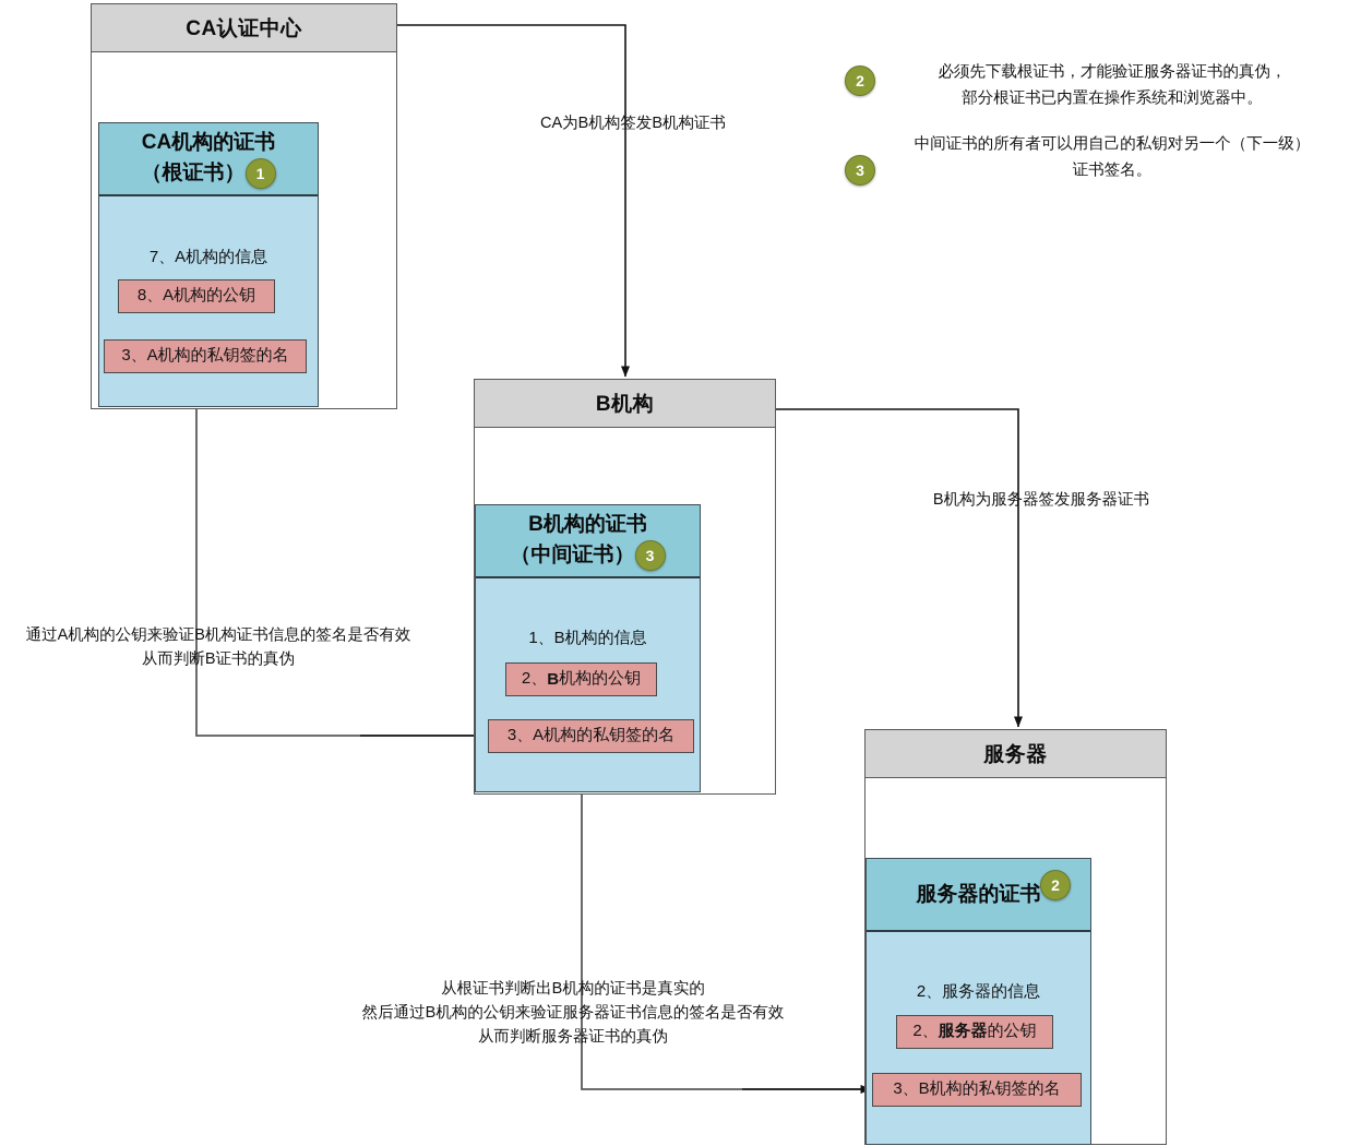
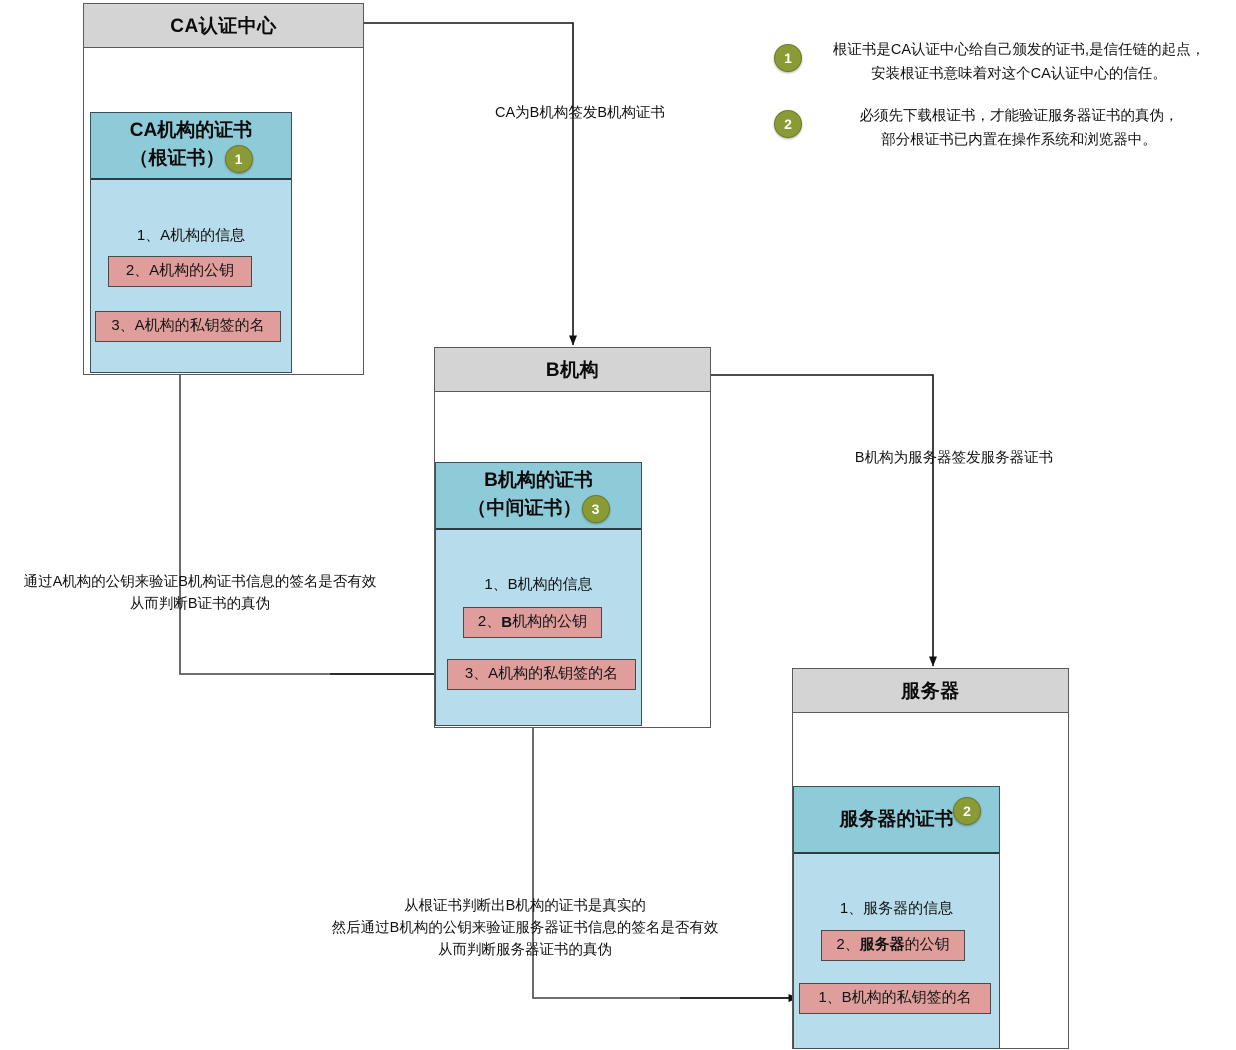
  CA认证中心
  CA机构的证书
  （根证书） 1
- 7、A机构的信息
+ 1、A机构的信息
- 8、A机构的公钥
+ 2、A机构的公钥
  3、A机构的私钥签的名
  B机构
  B机构的证书
  （中间证书） 3
  1、B机构的信息
  2、
  B
  机构的公钥
  3、A机构的私钥签的名
  服务器
  服务器的证书
  2
- 2、服务器的信息
+ 1、服务器的信息
  2、
  服务器
  的公钥
- 3、B机构的私钥签的名
+ 1、B机构的私钥签的名
  CA为B机构签发B机构证书
  B机构为服务器签发服务器证书
  通过A机构的公钥来验证B机构证书信息的签名是否有效
  从而判断B证书的真伪
  从根证书判断出B机构的证书是真实的
  然后通过B机构的公钥来验证服务器证书信息的签名是否有效
  从而判断服务器证书的真伪
+ 1
+ 根证书是CA认证中心给自己颁发的证书,是信任链的起点，
+ 安装根证书意味着对这个CA认证中心的信任。
  2
  必须先下载根证书，才能验证服务器证书的真伪，
  部分根证书已内置在操作系统和浏览器中。
- 3
- 中间证书的所有者可以用自己的私钥对另一个（下一级）
- 证书签名。
